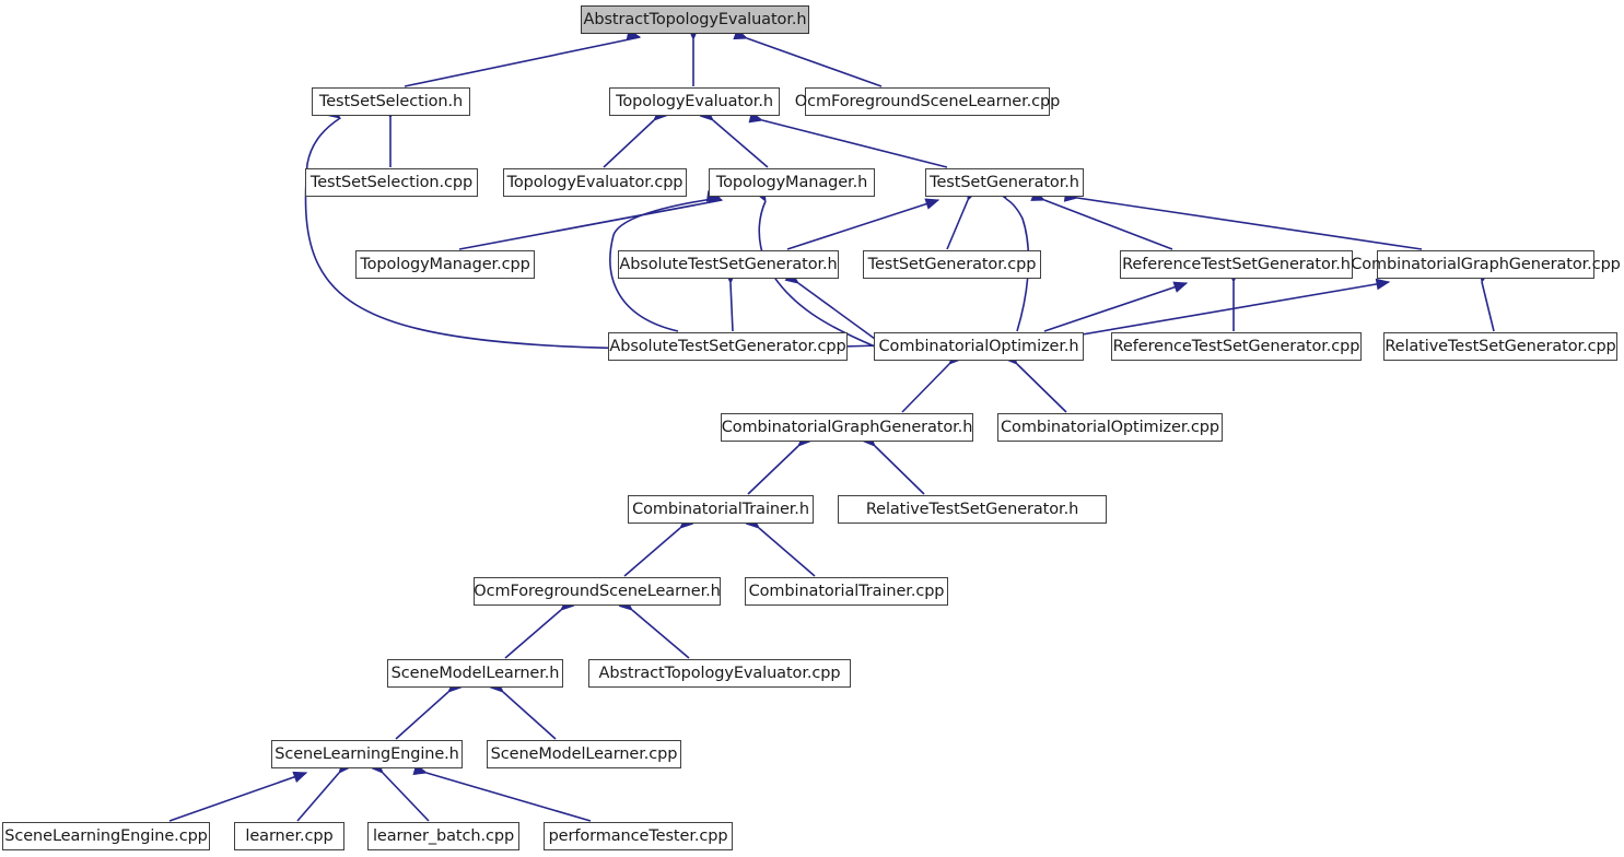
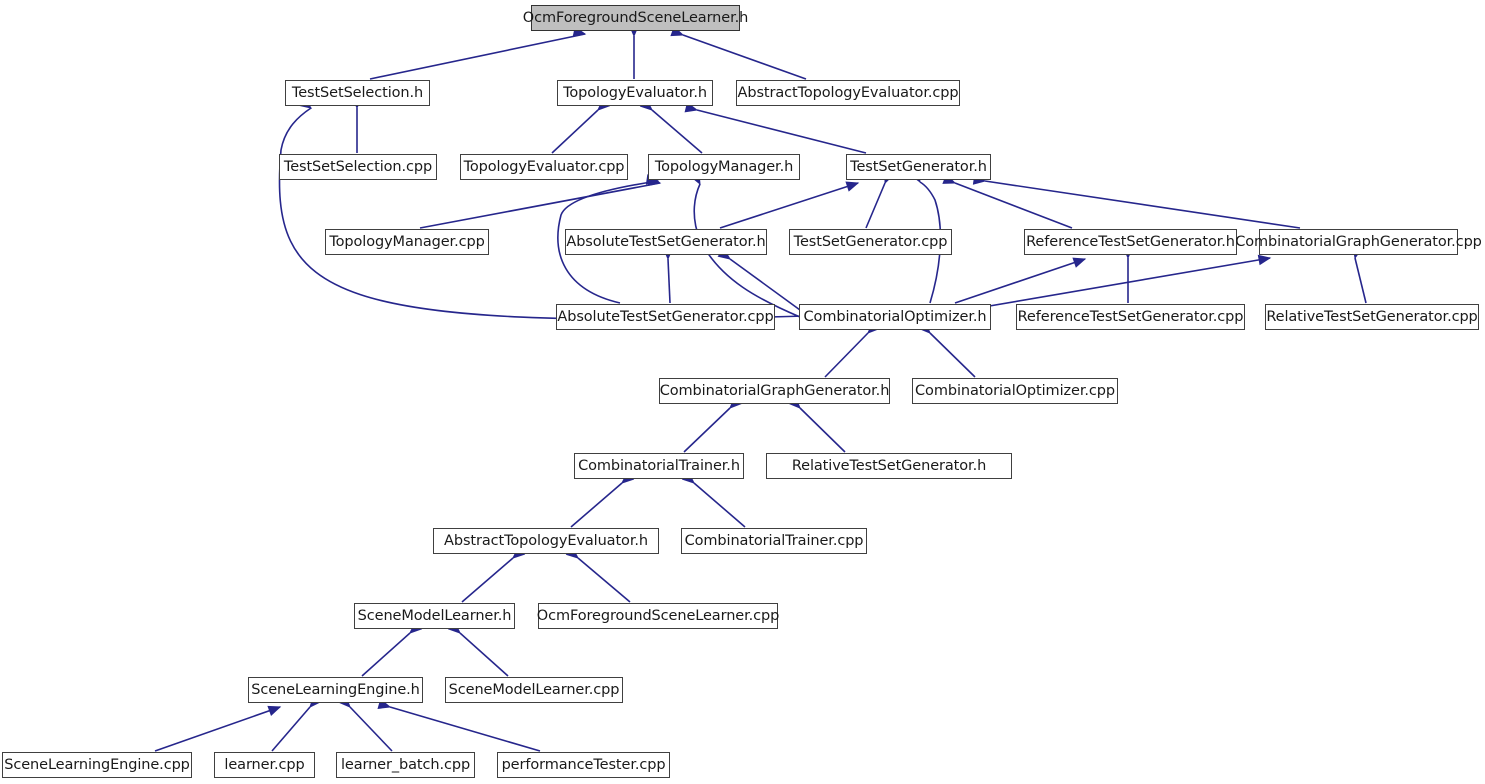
- AbstractTopologyEvaluator.h
+ OcmForegroundSceneLearner.h
  TestSetSelection.h
  TopologyEvaluator.h
- OcmForegroundSceneLearner.cpp
+ AbstractTopologyEvaluator.cpp
  TestSetSelection.cpp
  TopologyEvaluator.cpp
  TopologyManager.h
  TestSetGenerator.h
  TopologyManager.cpp
  AbsoluteTestSetGenerator.h
  TestSetGenerator.cpp
  ReferenceTestSetGenerator.h
  CombinatorialGraphGenerator.cpp
  AbsoluteTestSetGenerator.cpp
  CombinatorialOptimizer.h
  ReferenceTestSetGenerator.cpp
  RelativeTestSetGenerator.cpp
  CombinatorialGraphGenerator.h
  CombinatorialOptimizer.cpp
  CombinatorialTrainer.h
  RelativeTestSetGenerator.h
- OcmForegroundSceneLearner.h
+ AbstractTopologyEvaluator.h
  CombinatorialTrainer.cpp
  SceneModelLearner.h
- AbstractTopologyEvaluator.cpp
+ OcmForegroundSceneLearner.cpp
  SceneLearningEngine.h
  SceneModelLearner.cpp
  SceneLearningEngine.cpp
  learner.cpp
  learner_batch.cpp
  performanceTester.cpp
